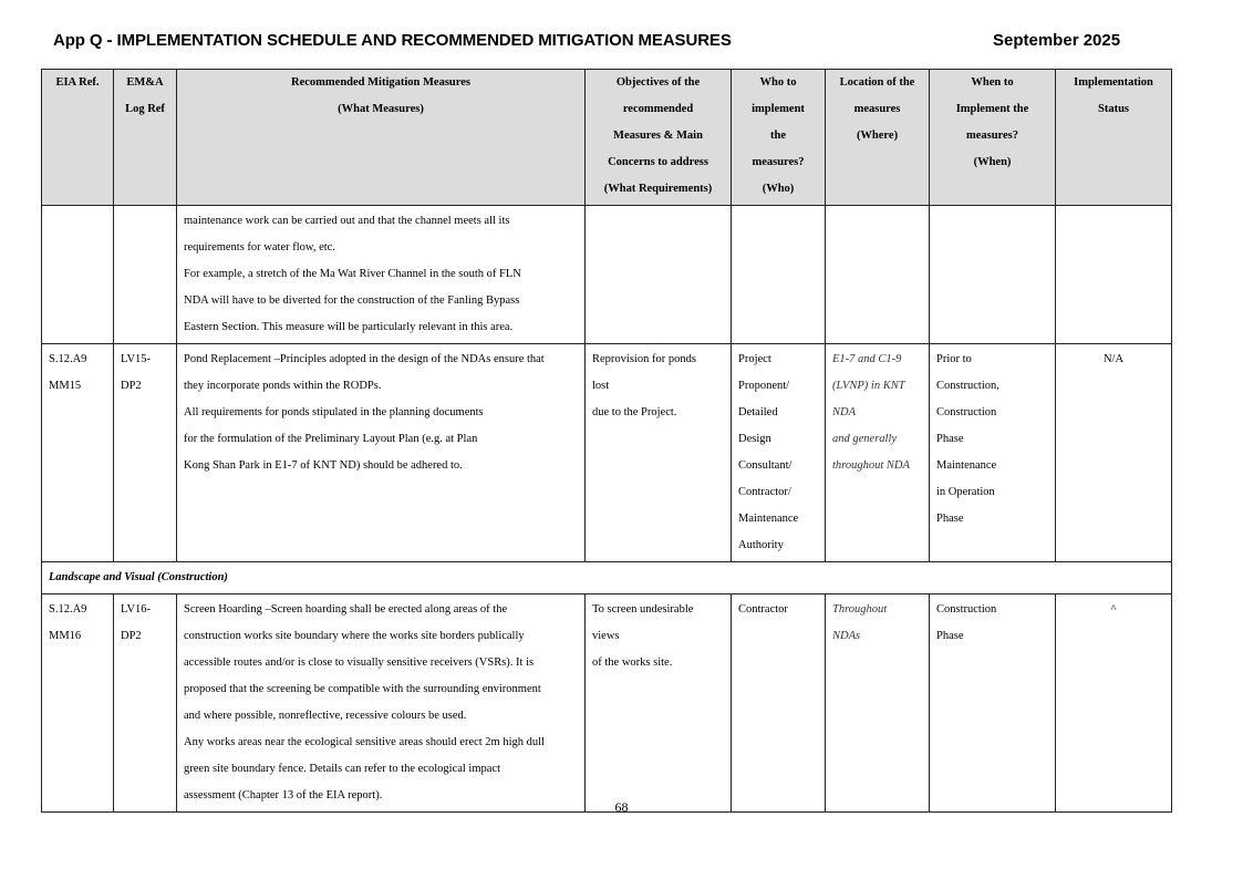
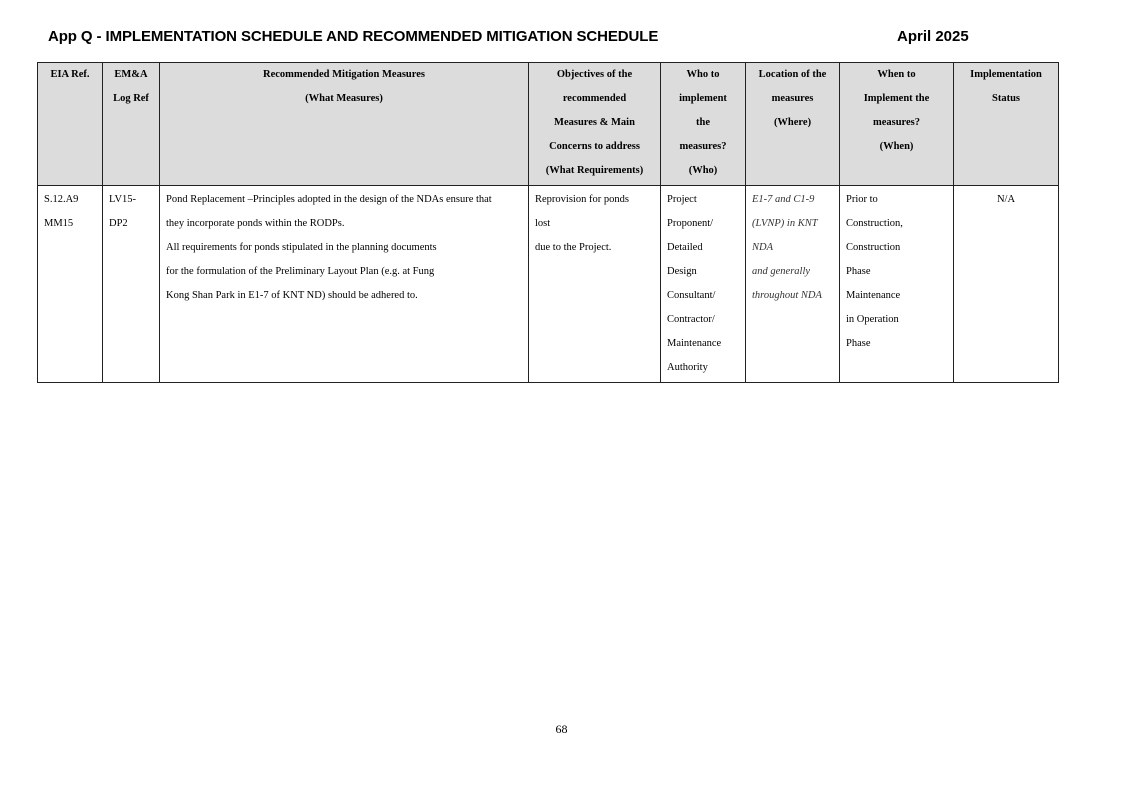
- App Q - IMPLEMENTATION SCHEDULE AND RECOMMENDED MITIGATION MEASURES
+ App Q - IMPLEMENTATION SCHEDULE AND RECOMMENDED MITIGATION SCHEDULE
- September 2025
+ April 2025
  EIA Ref.	EM&ALog Ref	Recommended Mitigation Measures(What Measures)	Objectives of therecommendedMeasures & MainConcerns to address(What Requirements)	Who toimplementthemeasures?(Who)	Location of themeasures(Where)	When toImplement themeasures?(When)	ImplementationStatus
- 		maintenance work can be carried out and that the channel meets all itsrequirements for water flow, etc.For example, a stretch of the Ma Wat River Channel in the south of FLNNDA will have to be diverted for the construction of the Fanling BypassEastern Section. This measure will be particularly relevant in this area.
- S.12.A9MM15	LV15-DP2	Pond Replacement –Principles adopted in the design of the NDAs ensure thatthey incorporate ponds within the RODPs.All requirements for ponds stipulated in the planning documentsfor the formulation of the Preliminary Layout Plan (e.g. at PlanKong Shan Park in E1-7 of KNT ND) should be adhered to.	Reprovision for pondslostdue to the Project.	ProjectProponent/DetailedDesignConsultant/Contractor/MaintenanceAuthority	E1-7 and C1-9(LVNP) in KNTNDAand generallythroughout NDA	Prior toConstruction,ConstructionPhaseMaintenancein OperationPhase	N/A
+ S.12.A9MM15	LV15-DP2	Pond Replacement –Principles adopted in the design of the NDAs ensure thatthey incorporate ponds within the RODPs.All requirements for ponds stipulated in the planning documentsfor the formulation of the Preliminary Layout Plan (e.g. at FungKong Shan Park in E1-7 of KNT ND) should be adhered to.	Reprovision for pondslostdue to the Project.	ProjectProponent/DetailedDesignConsultant/Contractor/MaintenanceAuthority	E1-7 and C1-9(LVNP) in KNTNDAand generallythroughout NDA	Prior toConstruction,ConstructionPhaseMaintenancein OperationPhase	N/A
- Landscape and Visual (Construction)
- S.12.A9MM16	LV16-DP2	Screen Hoarding –Screen hoarding shall be erected along areas of theconstruction works site boundary where the works site borders publicallyaccessible routes and/or is close to visually sensitive receivers (VSRs). It isproposed that the screening be compatible with the surrounding environmentand where possible, nonreflective, recessive colours be used.Any works areas near the ecological sensitive areas should erect 2m high dullgreen site boundary fence. Details can refer to the ecological impactassessment (Chapter 13 of the EIA report).	To screen undesirableviewsof the works site.	Contractor	ThroughoutNDAs	ConstructionPhase	^
  68
